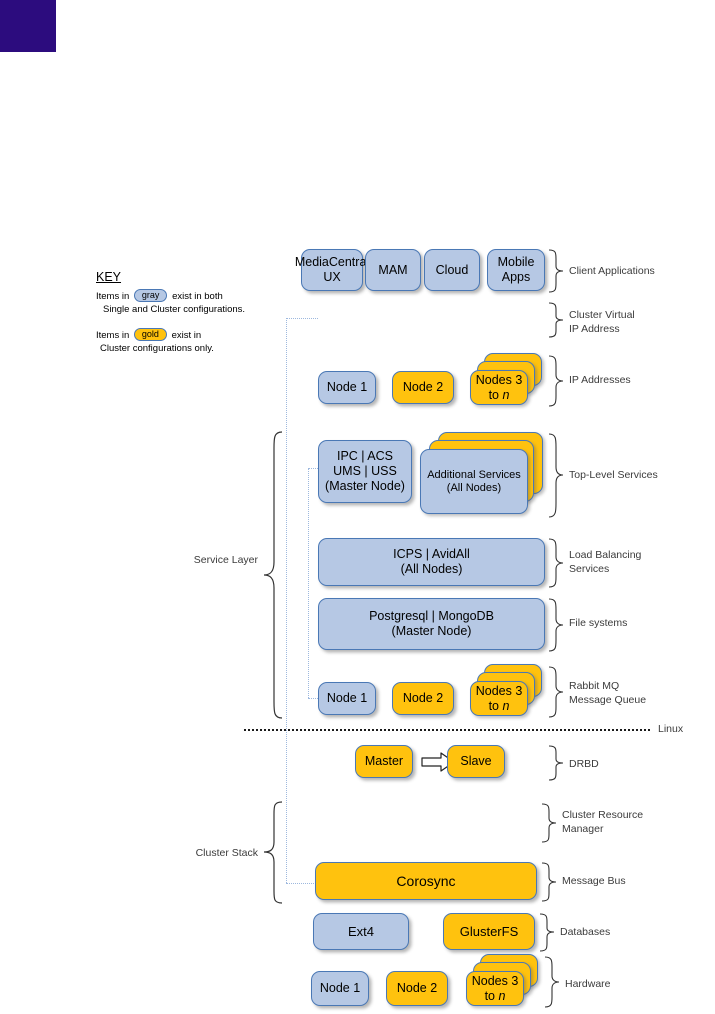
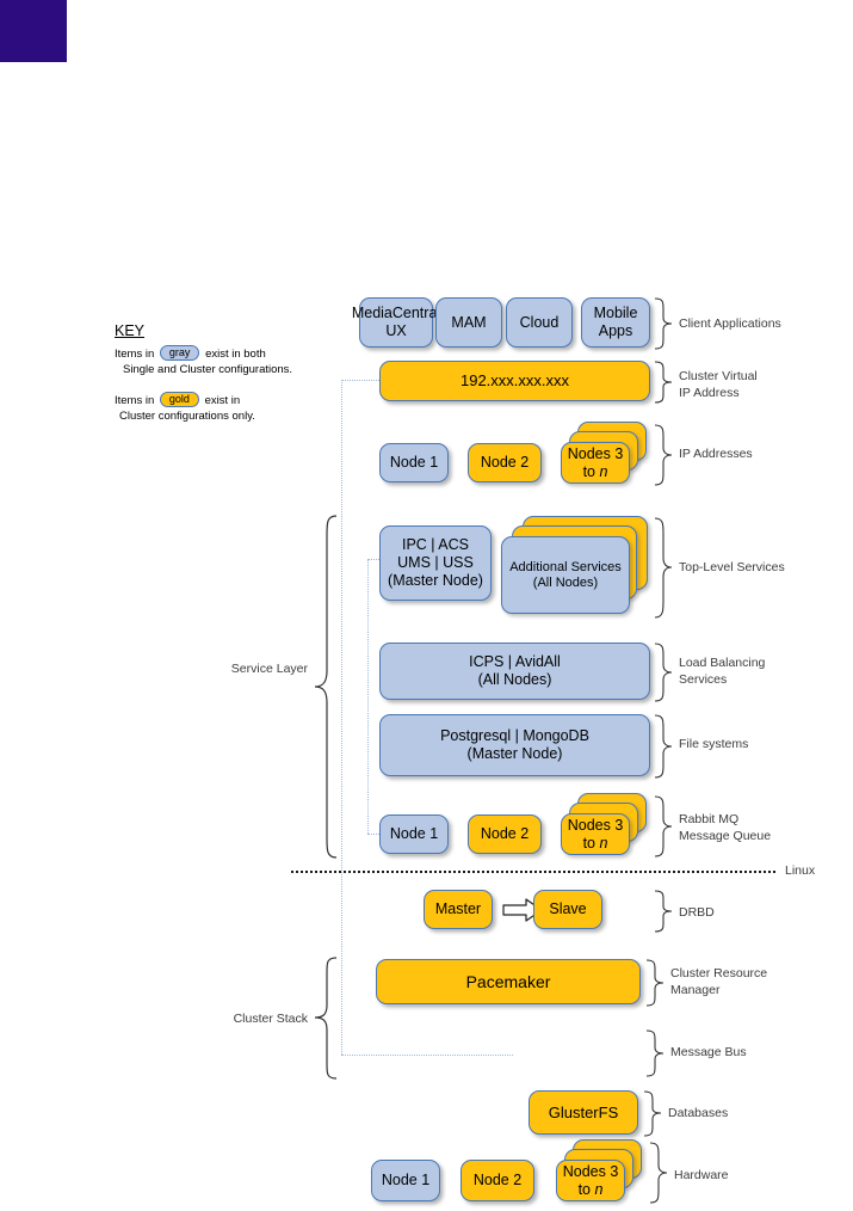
  KEY
  Items in gray exist in both
  Single and Cluster configurations.
  Items in gold exist in
  Cluster configurations only.
  Linux
  Service Layer
  Cluster Stack
  MediaCentra
  UX
  MAM
  Cloud
  Mobile
  Apps
  Client Applications
+ 192.xxx.xxx.xxx
  Cluster Virtual
  IP Address
  Node 1
  Node 2
  Nodes 3
  to n
  IP Addresses
  IPC | ACS
  UMS | USS
  (Master Node)
  Additional Services
  (All Nodes)
  Top-Level Services
  ICPS | AvidAll
  (All Nodes)
  Load Balancing
  Services
  Postgresql | MongoDB
  (Master Node)
  File systems
  Node 1
  Node 2
  Nodes 3
  to n
  Rabbit MQ
  Message Queue
  Master
  Slave
  DRBD
+ Pacemaker
  Cluster Resource
  Manager
- Corosync
  Message Bus
- Ext4
  GlusterFS
  Databases
  Node 1
  Node 2
  Nodes 3
  to n
  Hardware
